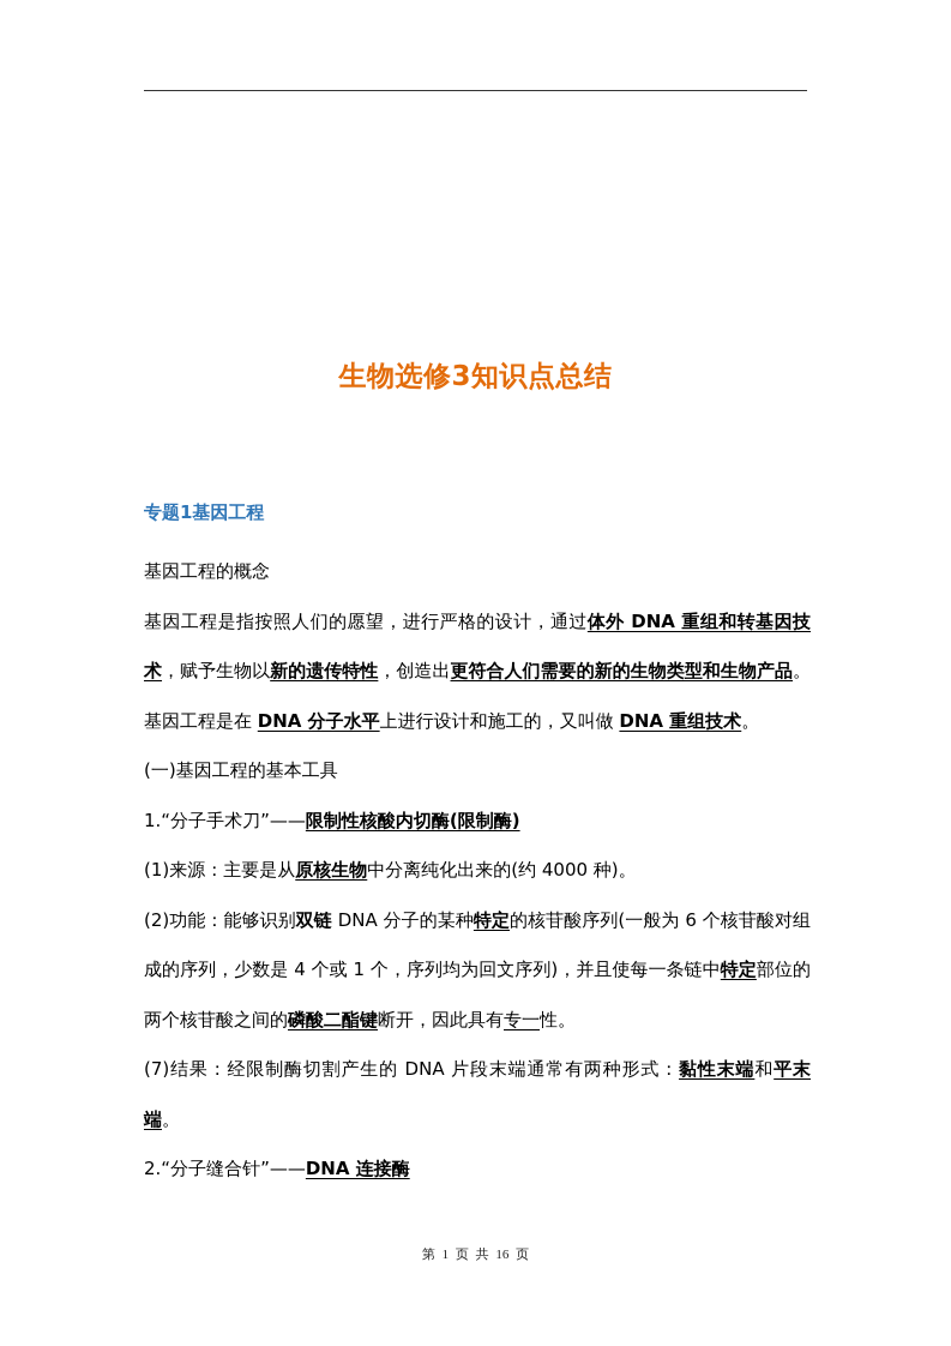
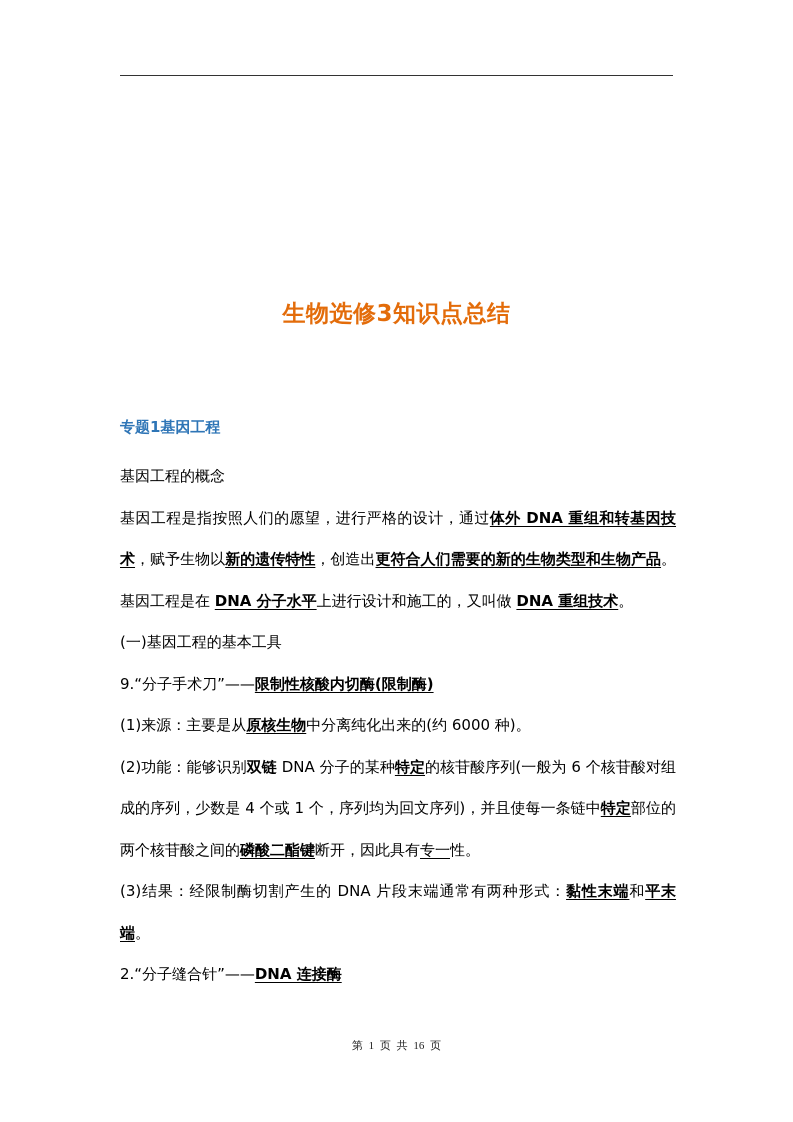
  生物选修3知识点总结
  专题1基因工程
  基因工程的概念
  基因工程是指按照人们的愿望，进行严格的设计，通过体外 DNA 重组和转基因技术，赋予生物以新的遗传特性，创造出更符合人们需要的新的生物类型和生物产品。基因工程是在 DNA 分子水平上进行设计和施工的，又叫做 DNA 重组技术。
  (一)基因工程的基本工具
- 1.“分子手术刀”——限制性核酸内切酶(限制酶)
+ 9.“分子手术刀”——限制性核酸内切酶(限制酶)
- (1)来源：主要是从原核生物中分离纯化出来的(约 4000 种)。
+ (1)来源：主要是从原核生物中分离纯化出来的(约 6000 种)。
  (2)功能：能够识别双链 DNA 分子的某种特定的核苷酸序列(一般为 6 个核苷酸对组成的序列，少数是 4 个或 1 个，序列均为回文序列)，并且使每一条链中特定部位的两个核苷酸之间的磷酸二酯键断开，因此具有专一性。
- (7)结果：经限制酶切割产生的 DNA 片段末端通常有两种形式：黏性末端和平末端。
+ (3)结果：经限制酶切割产生的 DNA 片段末端通常有两种形式：黏性末端和平末端。
  2.“分子缝合针”——DNA 连接酶
  第 1 页 共 16 页
